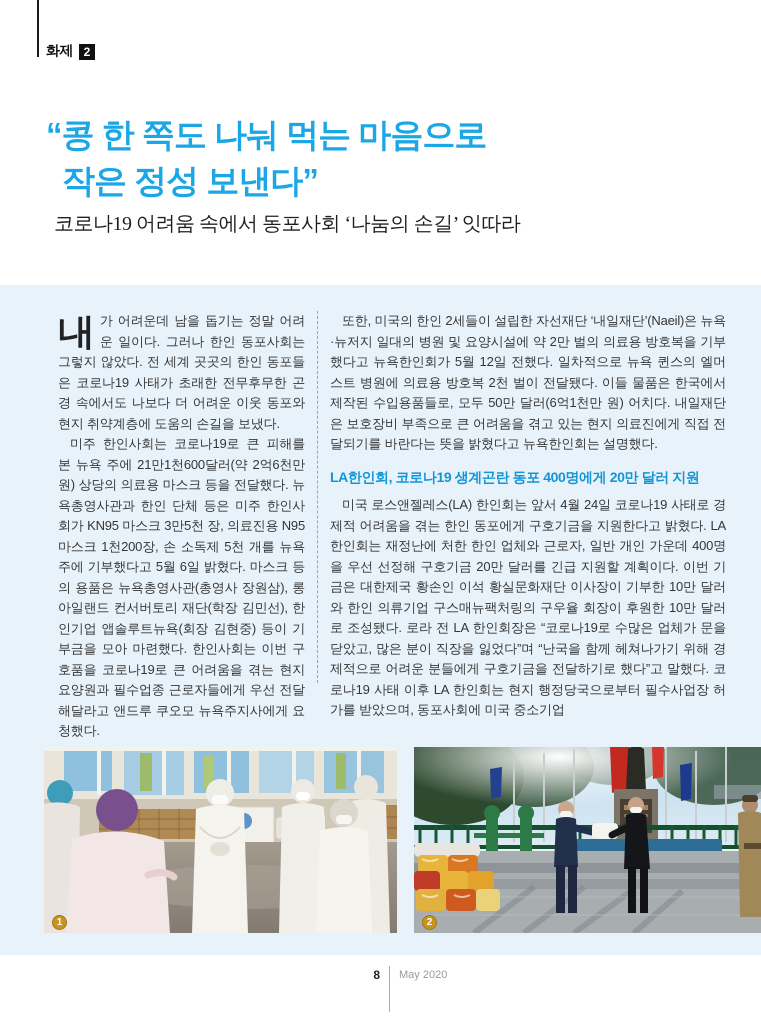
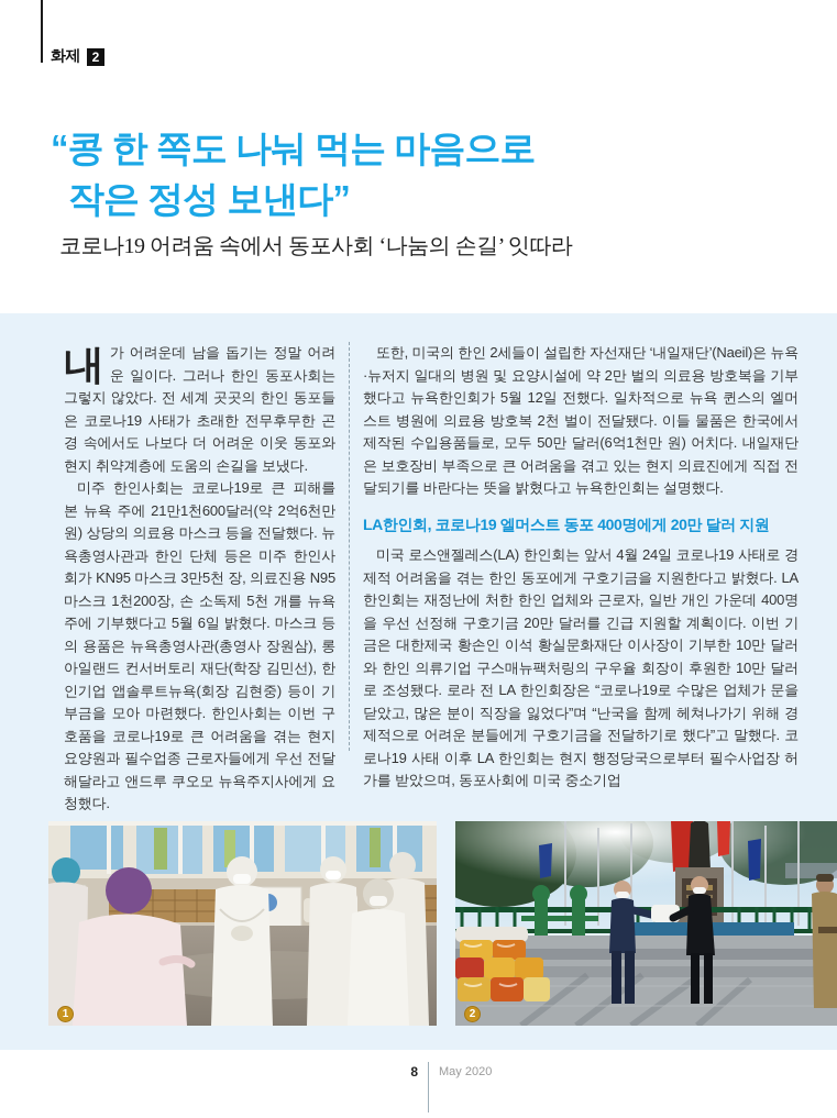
  화제
  2
  “콩 한 쪽도 나눠 먹는 마음으로
  작은 정성 보낸다”
  코로나19 어려움 속에서 동포사회 ‘나눔의 손길’ 잇따라
  내
  가 어려운데 남을 돕기는 정말 어려운 일이다. 그러나 한인 동포사회는 그렇지 않았다. 전 세계 곳곳의 한인 동포들은 코로나19 사태가 초래한 전무후무한 곤경 속에서도 나보다 더 어려운 이웃 동포와 현지 취약계층에 도움의 손길을 보냈다.
  미주 한인사회는 코로나19로 큰 피해를 본 뉴욕 주에 21만1천600달러(약 2억6천만 원) 상당의 의료용 마스크 등을 전달했다. 뉴욕총영사관과 한인 단체 등은 미주 한인사회가 KN95 마스크 3만5천 장, 의료진용 N95 마스크 1천200장, 손 소독제 5천 개를 뉴욕 주에 기부했다고 5월 6일 밝혔다. 마스크 등의 용품은 뉴욕총영사관(총영사 장원삼), 롱아일랜드 컨서버토리 재단(학장 김민선), 한인기업 앱솔루트뉴욕(회장 김현중) 등이 기부금을 모아 마련했다. 한인사회는 이번 구호품을 코로나19로 큰 어려움을 겪는 현지 요양원과 필수업종 근로자들에게 우선 전달해달라고 앤드루 쿠오모 뉴욕주지사에게 요청했다.
  또한, 미국의 한인 2세들이 설립한 자선재단 ‘내일재단’(Naeil)은 뉴욕·뉴저지 일대의 병원 및 요양시설에 약 2만 벌의 의료용 방호복을 기부했다고 뉴욕한인회가 5월 12일 전했다. 일차적으로 뉴욕 퀸스의 엘머스트 병원에 의료용 방호복 2천 벌이 전달됐다. 이들 물품은 한국에서 제작된 수입용품들로, 모두 50만 달러(6억1천만 원) 어치다. 내일재단은 보호장비 부족으로 큰 어려움을 겪고 있는 현지 의료진에게 직접 전달되기를 바란다는 뜻을 밝혔다고 뉴욕한인회는 설명했다.
- LA한인회, 코로나19 생계곤란 동포 400명에게 20만 달러 지원
+ LA한인회, 코로나19 엘머스트 동포 400명에게 20만 달러 지원
  미국 로스앤젤레스(LA) 한인회는 앞서 4월 24일 코로나19 사태로 경제적 어려움을 겪는 한인 동포에게 구호기금을 지원한다고 밝혔다. LA 한인회는 재정난에 처한 한인 업체와 근로자, 일반 개인 가운데 400명을 우선 선정해 구호기금 20만 달러를 긴급 지원할 계획이다. 이번 기금은 대한제국 황손인 이석 황실문화재단 이사장이 기부한 10만 달러와 한인 의류기업 구스매뉴팩처링의 구우율 회장이 후원한 10만 달러로 조성됐다. 로라 전 LA 한인회장은 “코로나19로 수많은 업체가 문을 닫았고, 많은 분이 직장을 잃었다”며 “난국을 함께 헤쳐나가기 위해 경제적으로 어려운 분들에게 구호기금을 전달하기로 했다”고 말했다. 코로나19 사태 이후 LA 한인회는 현지 행정당국으로부터 필수사업장 허가를 받았으며, 동포사회에 미국 중소기업
  1
  2
  8
  May 2020
